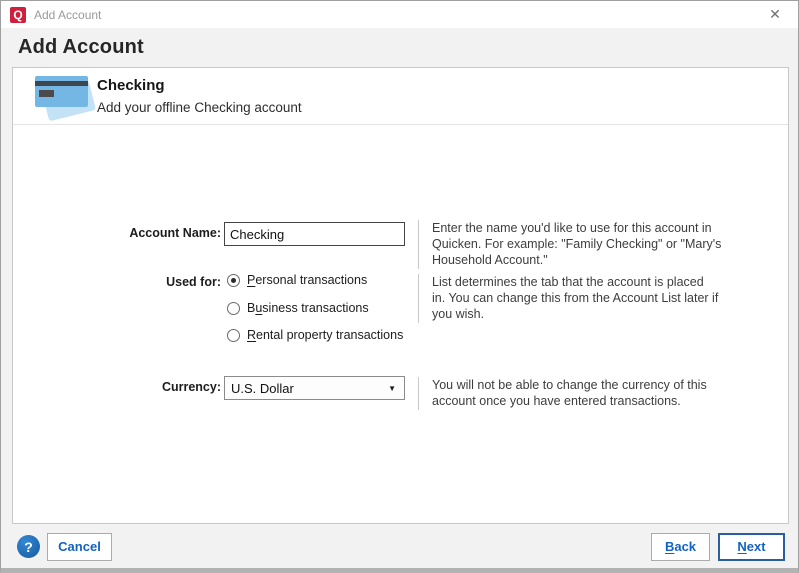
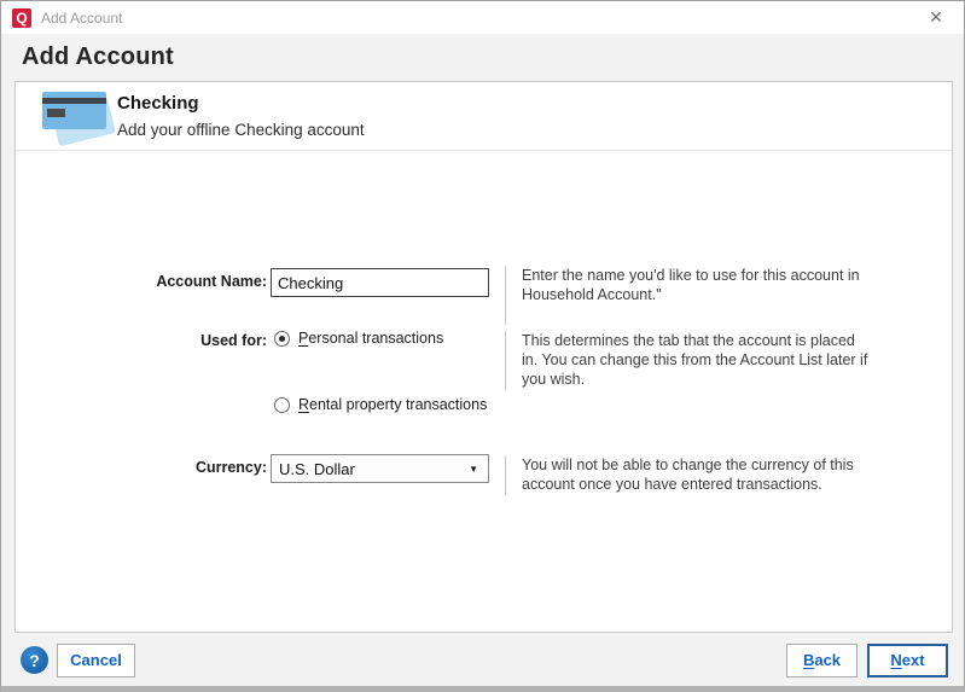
  Q
  Add Account
  ✕
  Add Account
  Checking
  Add your offline Checking account
  Account Name:
  Checking
  Enter the name you'd like to use for this account in
- Quicken. For example: "Family Checking" or "Mary's
  Household Account."
  Used for:
  Personal transactions
- Business transactions
  Rental property transactions
- List determines the tab that the account is placed
+ This determines the tab that the account is placed
  in. You can change this from the Account List later if
  you wish.
  Currency:
  U.S. Dollar
  ▼
  You will not be able to change the currency of this
  account once you have entered transactions.
  ?
  Cancel
  Back
  Next
